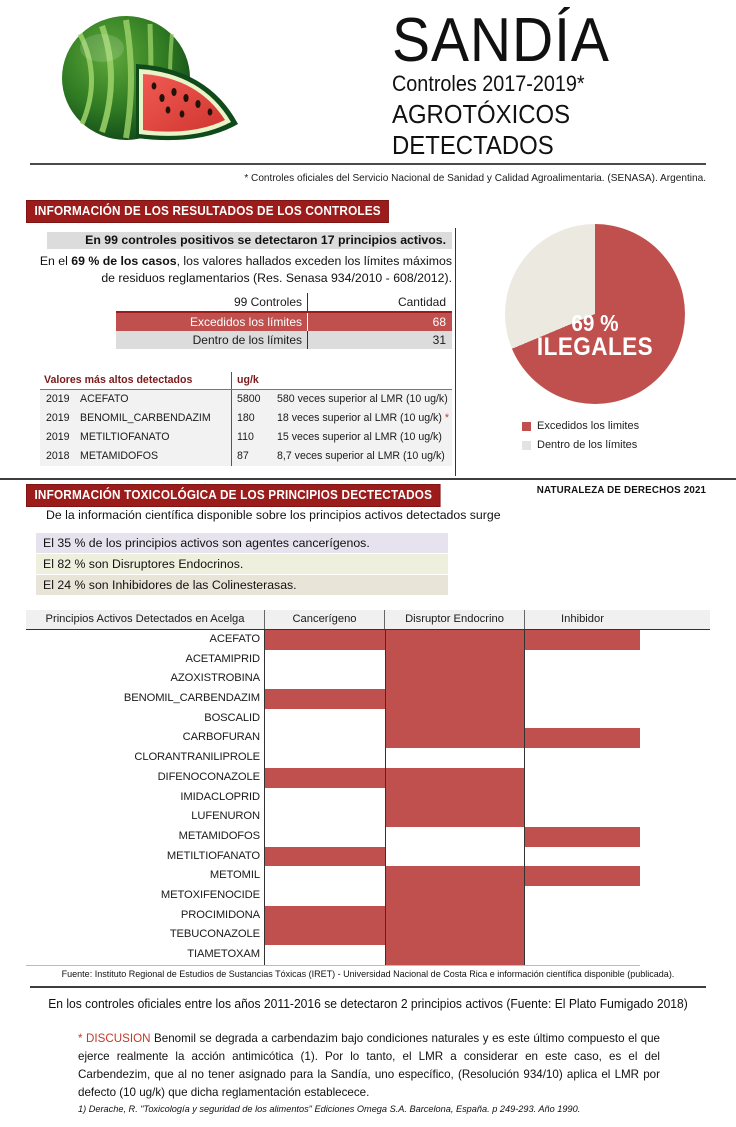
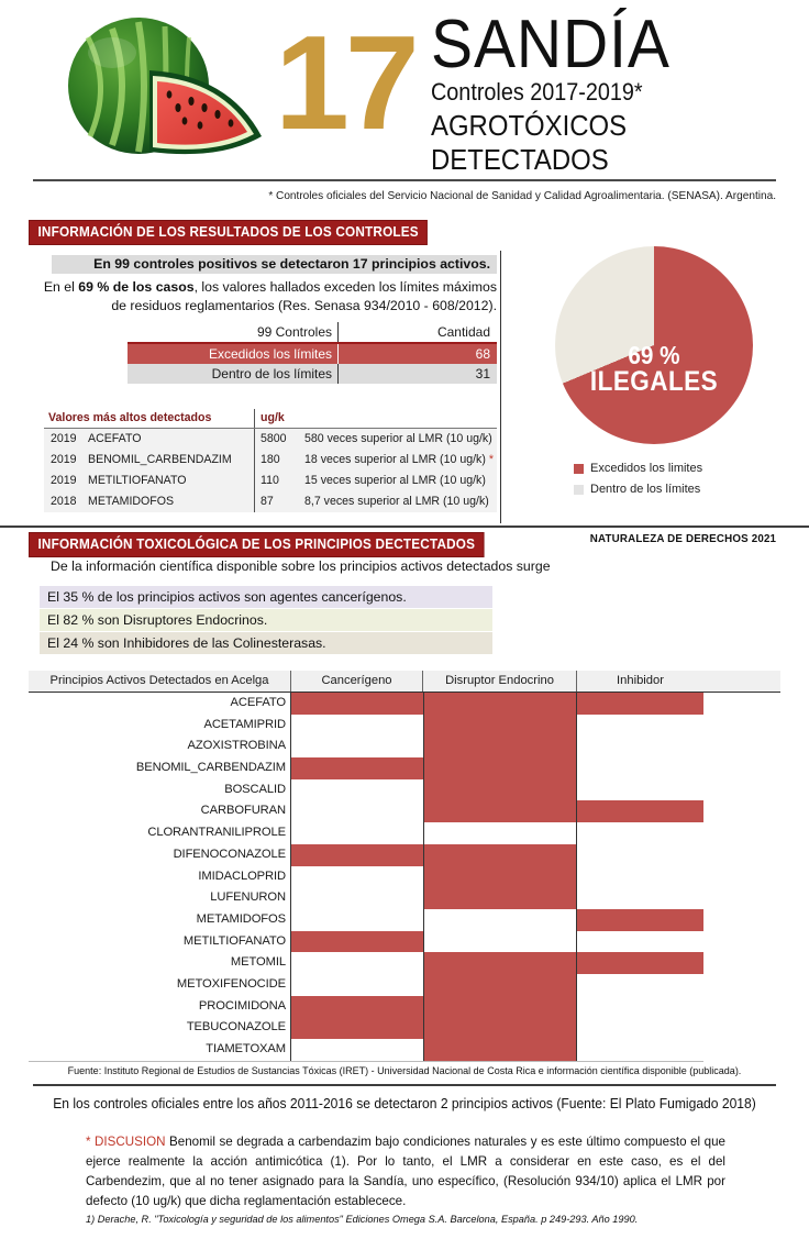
+ 17
  SANDÍA
  Controles 2017-2019*
  AGROTÓXICOS DETECTADOS
  * Controles oficiales del Servicio Nacional de Sanidad y Calidad Agroalimentaria. (SENASA). Argentina.
  INFORMACIÓN DE LOS RESULTADOS DE LOS CONTROLES
  En 99 controles positivos se detectaron 17 principios activos.
  En el 69 % de los casos, los valores hallados exceden los límites máximos de residuos reglamentarios (Res. Senasa 934/2010 - 608/2012).
  99 Controles
  Cantidad
  Excedidos los límites
  68
  Dentro de los límites
  31
  Valores más altos detectados
  ug/k
  2019
  ACEFATO
  5800
  580 veces superior al LMR (10 ug/k)
  2019
  BENOMIL_CARBENDAZIM
  180
  18 veces superior al LMR (10 ug/k) *
  2019
  METILTIOFANATO
  110
  15 veces superior al LMR (10 ug/k)
  2018
  METAMIDOFOS
  87
  8,7 veces superior al LMR (10 ug/k)
  69 %
  ILEGALES
  Excedidos los limites
  Dentro de los límites
  INFORMACIÓN TOXICOLÓGICA DE LOS PRINCIPIOS DECTECTADOS
  NATURALEZA DE DERECHOS 2021
  De la información científica disponible sobre los principios activos detectados surge
  El 35 % de los principios activos son agentes cancerígenos.
  El 82 % son Disruptores Endocrinos.
  El 24 % son Inhibidores de las Colinesterasas.
  Principios Activos Detectados en Acelga
  Cancerígeno
  Disruptor Endocrino
  Inhibidor
  ACEFATO
  ACETAMIPRID
  AZOXISTROBINA
  BENOMIL_CARBENDAZIM
  BOSCALID
  CARBOFURAN
  CLORANTRANILIPROLE
  DIFENOCONAZOLE
  IMIDACLOPRID
  LUFENURON
  METAMIDOFOS
  METILTIOFANATO
  METOMIL
  METOXIFENOCIDE
  PROCIMIDONA
  TEBUCONAZOLE
  TIAMETOXAM
  Fuente: Instituto Regional de Estudios de Sustancias Tóxicas (IRET) - Universidad Nacional de Costa Rica e información científica disponible (publicada).
  En los controles oficiales entre los años 2011-2016 se detectaron 2 principios activos (Fuente: El Plato Fumigado 2018)
  * DISCUSION Benomil se degrada a carbendazim bajo condiciones naturales y es este último compuesto el que ejerce realmente la acción antimicótica (1). Por lo tanto, el LMR a considerar en este caso, es el del Carbendezim, que al no tener asignado para la Sandía, uno específico, (Resolución 934/10) aplica el LMR por defecto (10 ug/k) que dicha reglamentación establecece.
  1) Derache, R. "Toxicología y seguridad de los alimentos" Ediciones Omega S.A. Barcelona, España. p 249-293. Año 1990.
